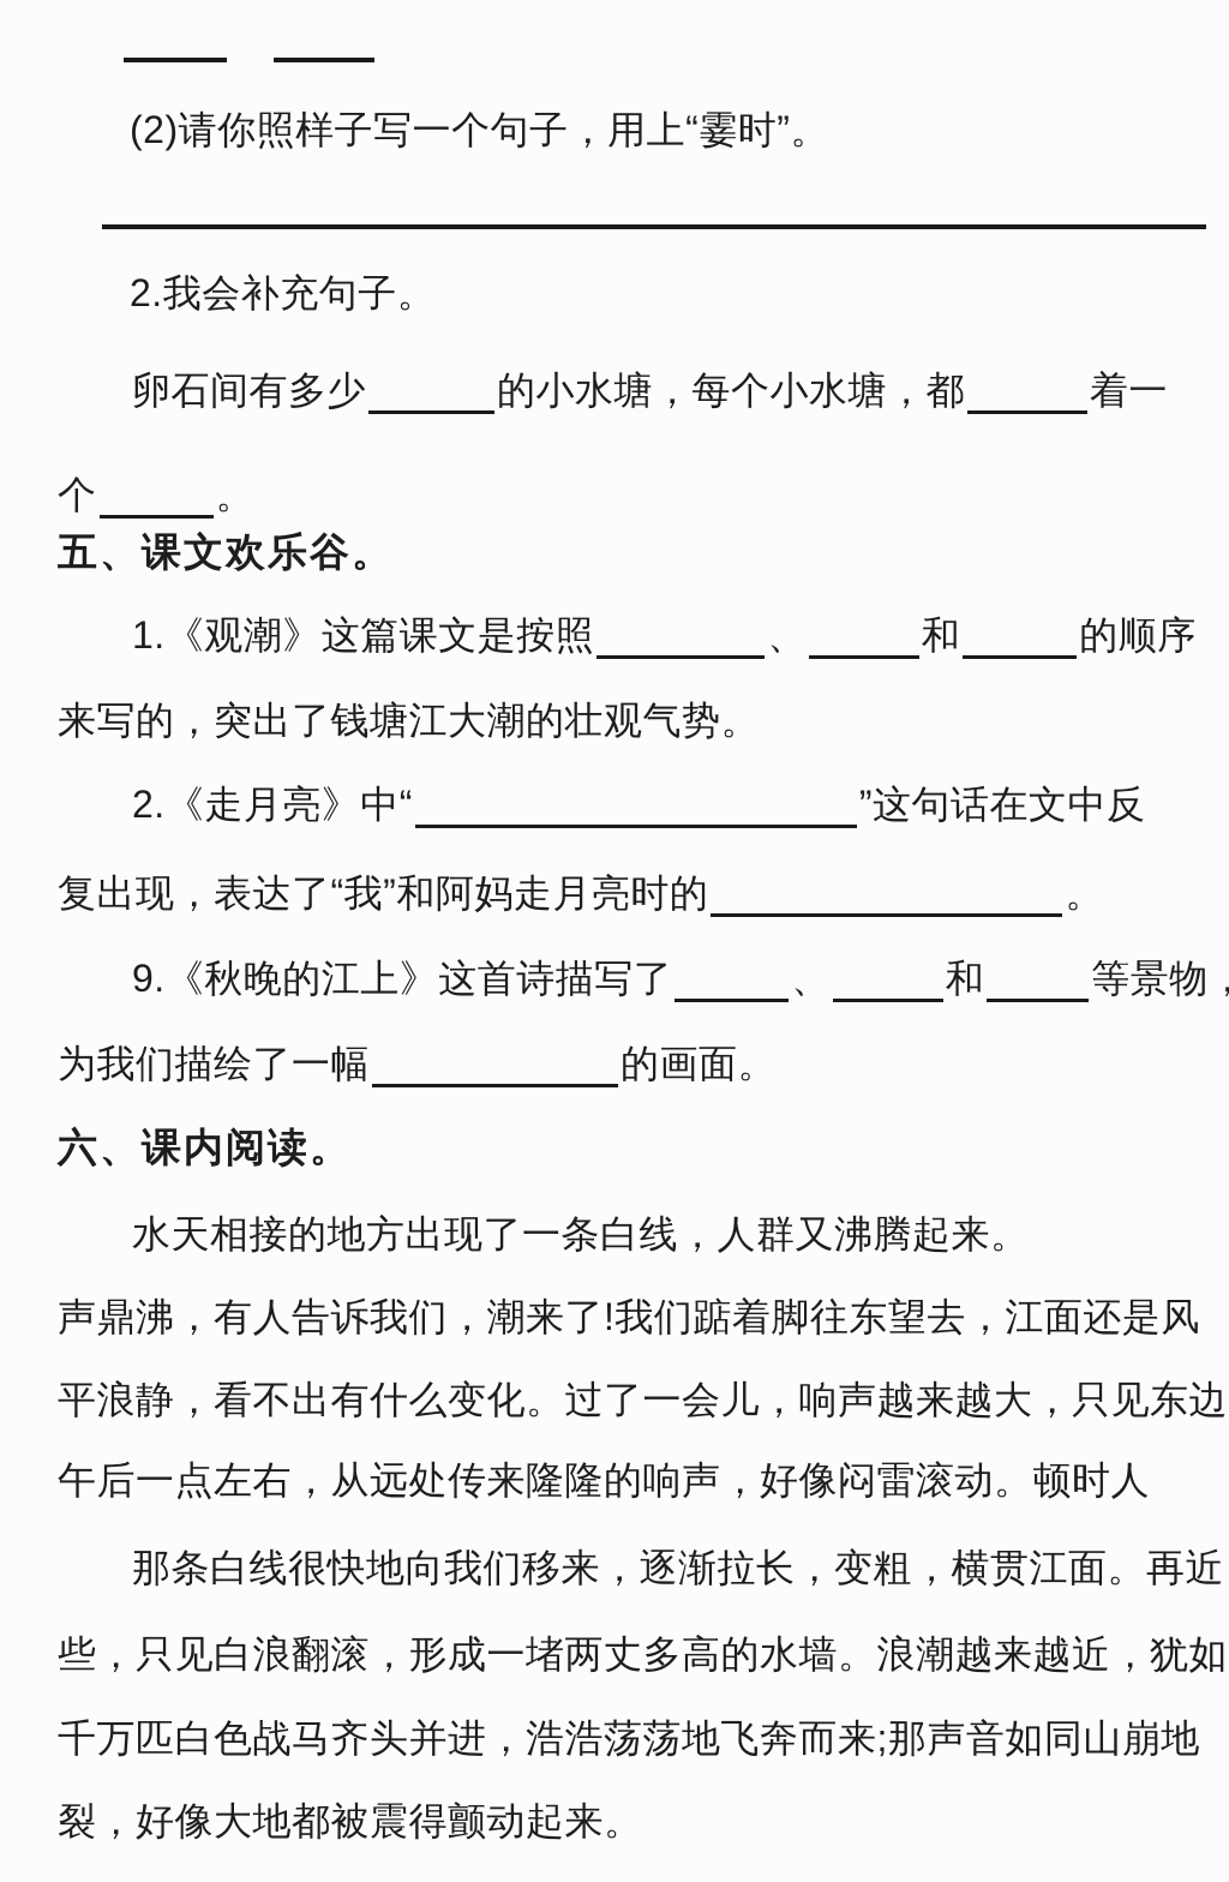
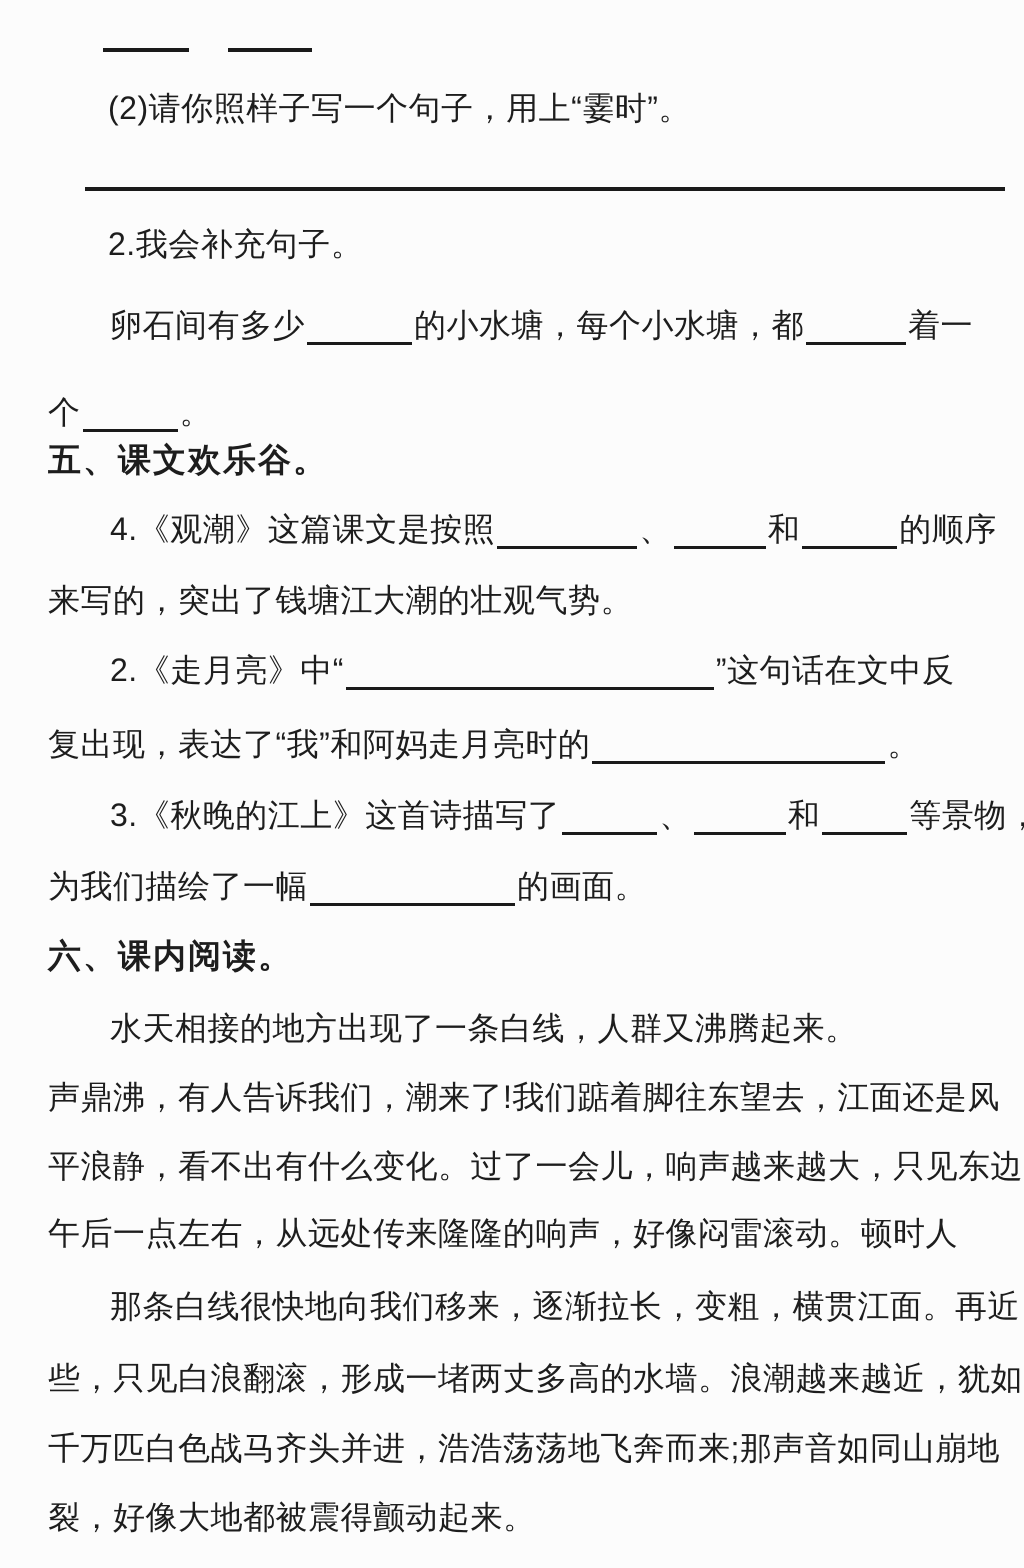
  (2)请你照样子写一个句子，用上“霎时”。
  2.我会补充句子。
  卵石间有多少 的小水塘，每个小水塘，都 着一
  个 。
  五、课文欢乐谷。
- 1.《观潮》这篇课文是按照 、 和 的顺序
+ 4.《观潮》这篇课文是按照 、 和 的顺序
  来写的，突出了钱塘江大潮的壮观气势。
  2.《走月亮》中“ ”这句话在文中反
  复出现，表达了“我”和阿妈走月亮时的 。
- 9.《秋晚的江上》这首诗描写了 、 和 等景物，
+ 3.《秋晚的江上》这首诗描写了 、 和 等景物，
  为我们描绘了一幅 的画面。
  六、课内阅读。
  水天相接的地方出现了一条白线，人群又沸腾起来。
  声鼎沸，有人告诉我们，潮来了!我们踮着脚往东望去，江面还是风
  平浪静，看不出有什么变化。过了一会儿，响声越来越大，只见东边
  午后一点左右，从远处传来隆隆的响声，好像闷雷滚动。顿时人
  那条白线很快地向我们移来，逐渐拉长，变粗，横贯江面。再近
  些，只见白浪翻滚，形成一堵两丈多高的水墙。浪潮越来越近，犹如
  千万匹白色战马齐头并进，浩浩荡荡地飞奔而来;那声音如同山崩地
  裂，好像大地都被震得颤动起来。
